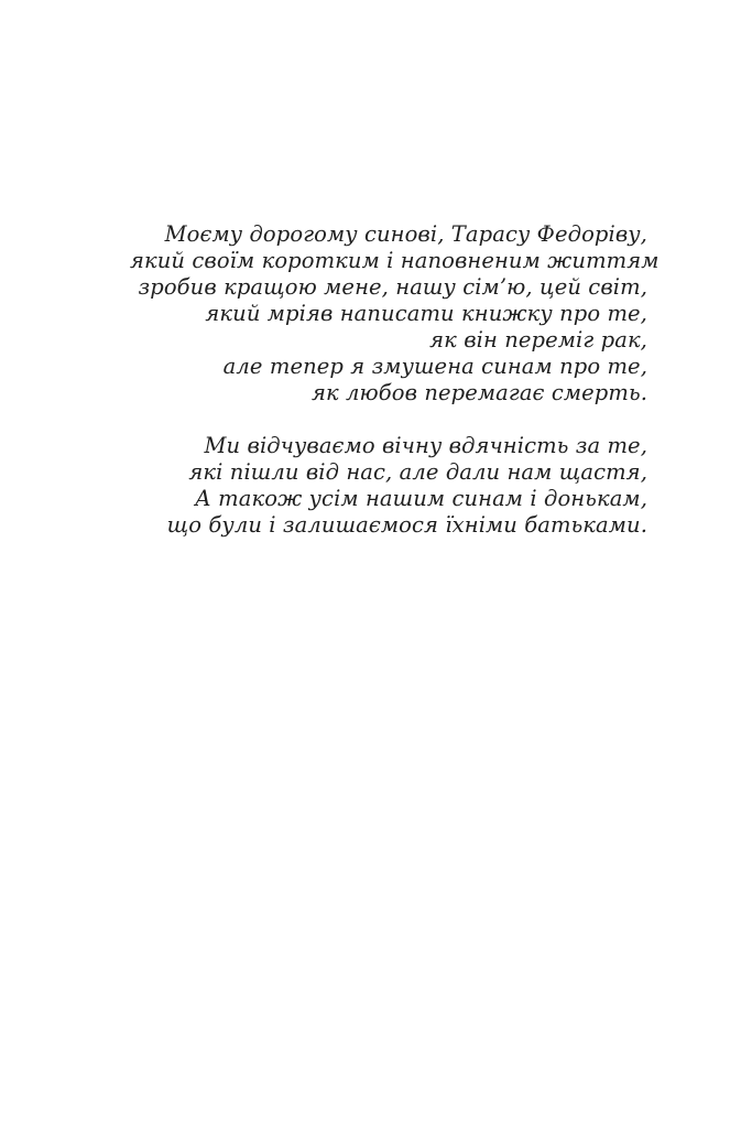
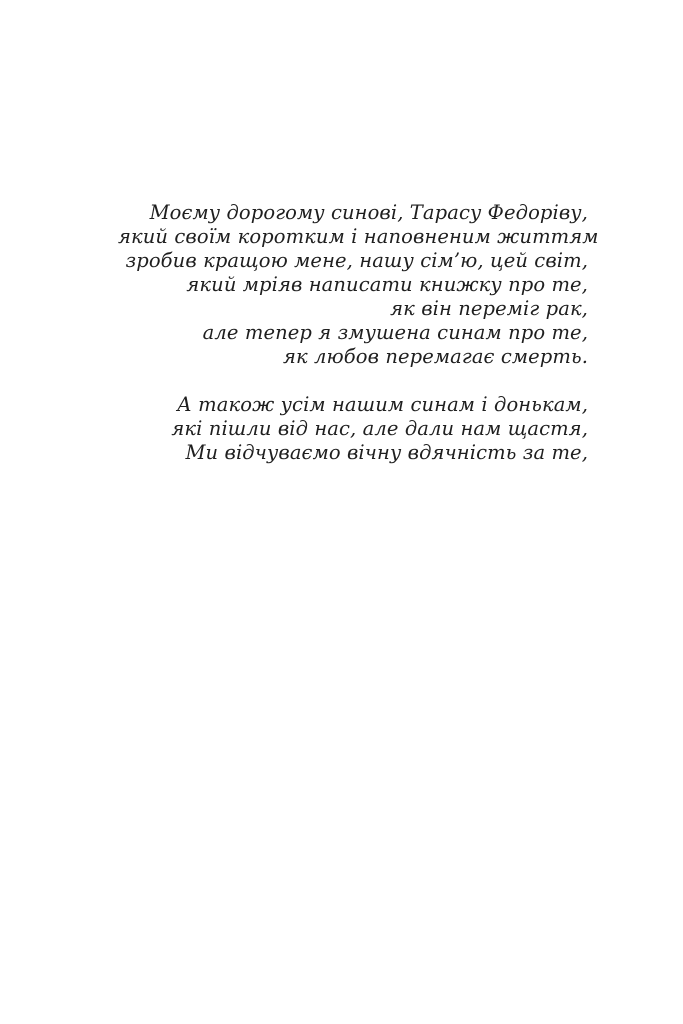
  Моєму дорогому синові, Тарасу Федоріву,
  який своїм коротким і наповненим життям
  зробив кращою мене, нашу сім’ю, цей світ,
  який мріяв написати книжку про те,
  як він переміг рак,
  але тепер я змушена синам про те,
  як любов перемагає смерть.
- Ми відчуваємо вічну вдячність за те,
+ А також усім нашим синам і донькам,
  які пішли від нас, але дали нам щастя,
- А також усім нашим синам і донькам,
+ Ми відчуваємо вічну вдячність за те,
- що були і залишаємося їхніми батьками.
